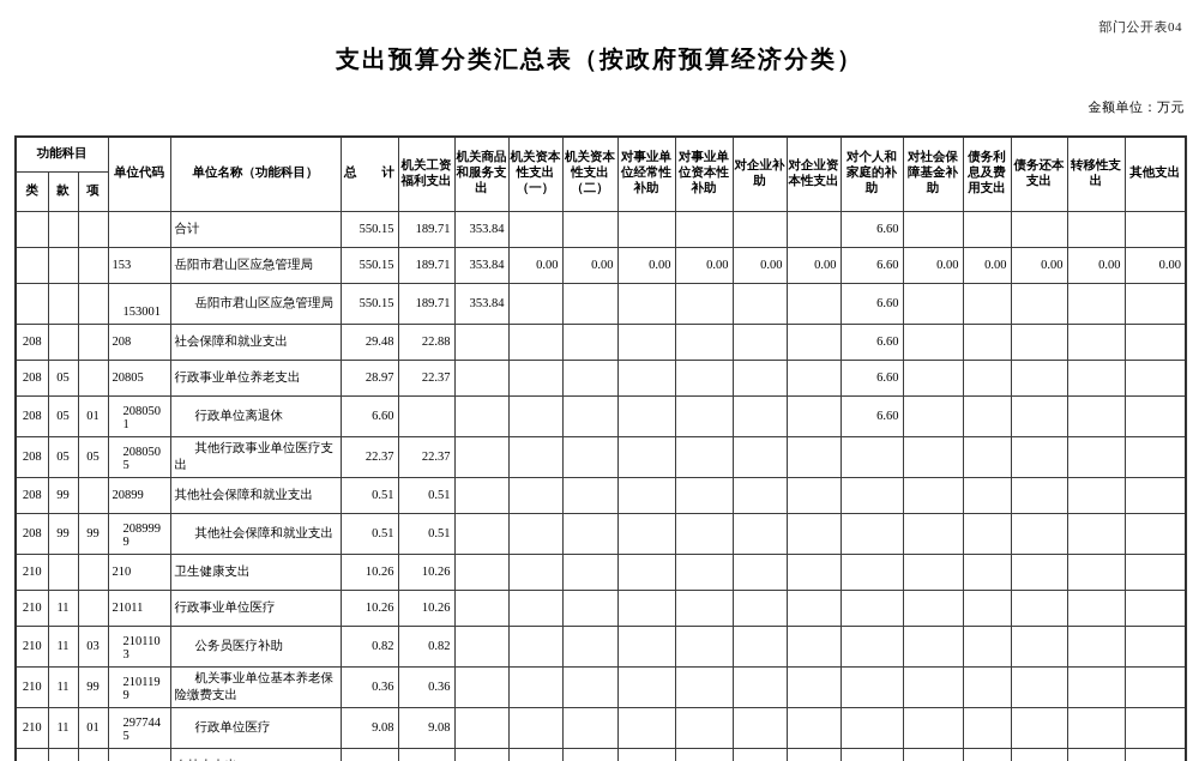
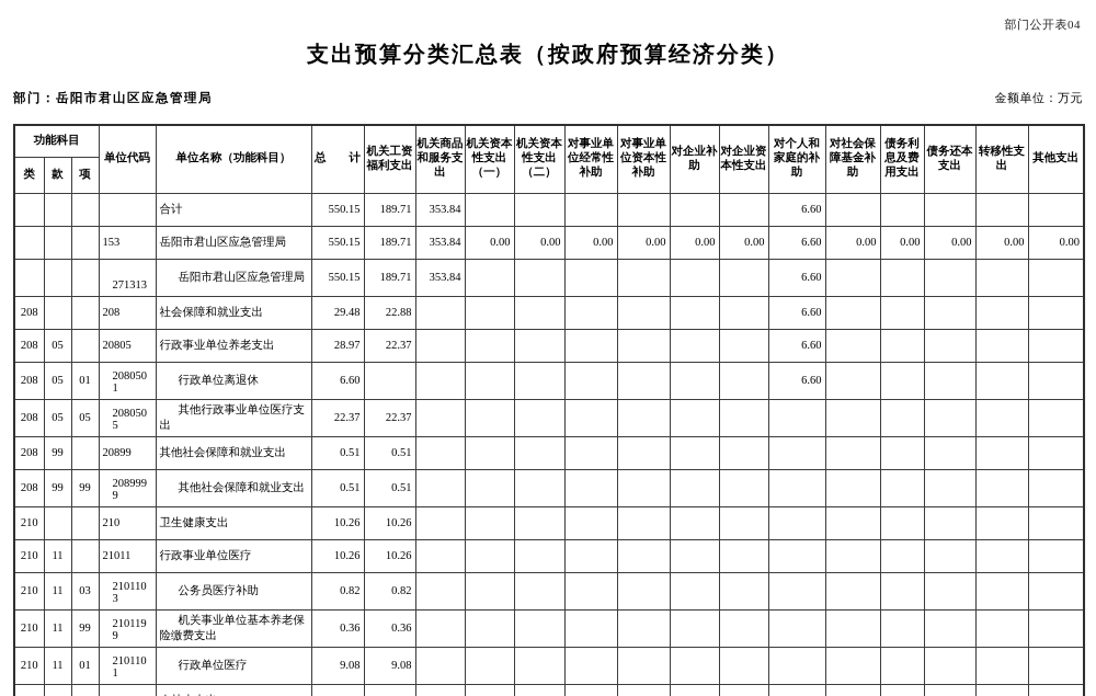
  部门公开表04
  支出预算分类汇总表（按政府预算经济分类）
+ 部门：岳阳市君山区应急管理局
  金额单位：万元
  功能科目	单位代码	单位名称（功能科目）	总 计	机关工资福利支出	机关商品和服务支出	机关资本性支出（一）	机关资本性支出（二）	对事业单位经常性补助	对事业单位资本性补助	对企业补助	对企业资本性支出	对个人和家庭的补助	对社会保障基金补助	债务利息及费用支出	债务还本支出	转移性支出	其他支出
  类	款	项
  				合计	550.15	189.71	353.84							6.60
  			153	岳阳市君山区应急管理局	550.15	189.71	353.84	0.00	0.00	0.00	0.00	0.00	0.00	6.60	0.00	0.00	0.00	0.00	0.00
- 			153001	岳阳市君山区应急管理局	550.15	189.71	353.84							6.60
+ 			271313	岳阳市君山区应急管理局	550.15	189.71	353.84							6.60
  208			208	社会保障和就业支出	29.48	22.88								6.60
  208	05		20805	行政事业单位养老支出	28.97	22.37								6.60
  208	05	01	2080501	行政单位离退休	6.60									6.60
  208	05	05	2080505	其他行政事业单位医疗支出	22.37	22.37
  208	99		20899	其他社会保障和就业支出	0.51	0.51
  208	99	99	2089999	其他社会保障和就业支出	0.51	0.51
  210			210	卫生健康支出	10.26	10.26
  210	11		21011	行政事业单位医疗	10.26	10.26
  210	11	03	2101103	公务员医疗补助	0.82	0.82
  210	11	99	2101199	机关事业单位基本养老保险缴费支出	0.36	0.36
- 210	11	01	2977445	行政单位医疗	9.08	9.08
+ 210	11	01	2101101	行政单位医疗	9.08	9.08
